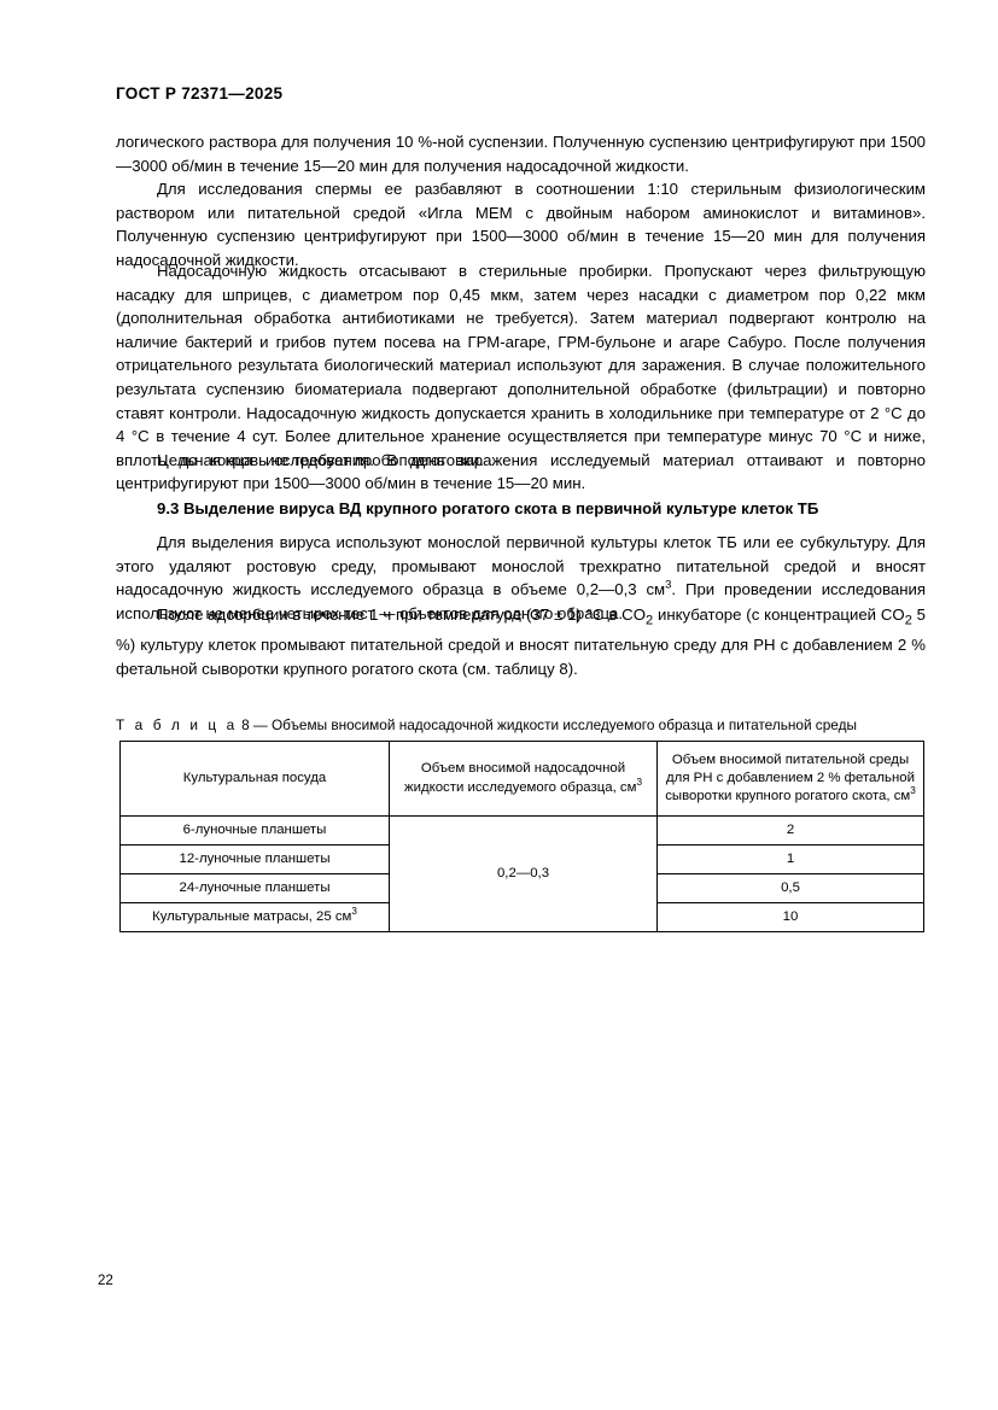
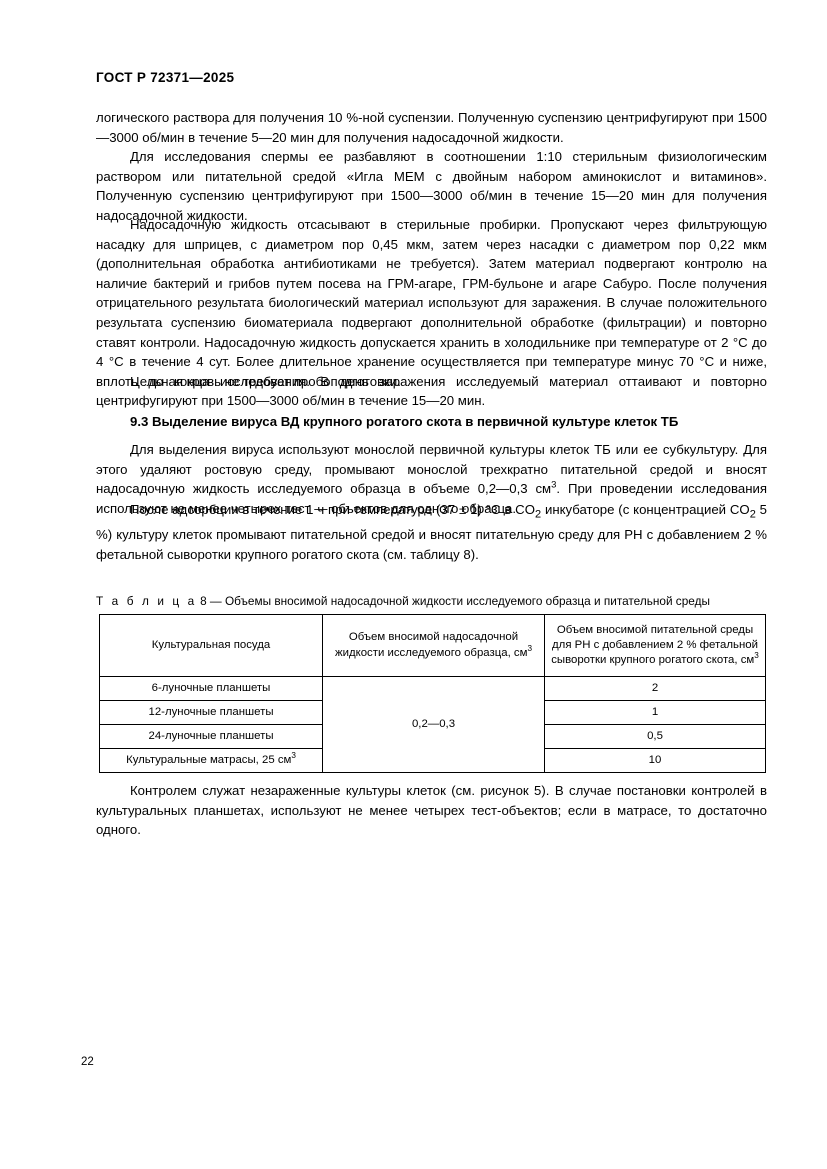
  ГОСТ Р 72371—2025
- логического раствора для получения 10 %-ной суспензии. Полученную суспензию центрифугируют при 1500—3000 об/мин в течение 15—20 мин для получения надосадочной жидкости.
+ логического раствора для получения 10 %-ной суспензии. Полученную суспензию центрифугируют при 1500—3000 об/мин в течение 5—20 мин для получения надосадочной жидкости.
  Для исследования спермы ее разбавляют в соотношении 1:10 стерильным физиологическим раствором или питательной средой «Игла МЕМ с двойным набором аминокислот и витаминов». Полученную суспензию центрифугируют при 1500—3000 об/мин в течение 15—20 мин для получения надосадочной жидкости.
  Надосадочную жидкость отсасывают в стерильные пробирки. Пропускают через фильтрующую насадку для шприцев, с диаметром пор 0,45 мкм, затем через насадки с диаметром пор 0,22 мкм (дополнительная обработка антибиотиками не требуется). Затем материал подвергают контролю на наличие бактерий и грибов путем посева на ГРМ-агаре, ГРМ-бульоне и агаре Сабуро. После получения отрицательного результата биологический материал используют для заражения. В случае положительного результата суспензию биоматериала подвергают дополнительной обработке (фильтрации) и повторно ставят контроли. Надосадочную жидкость допускается хранить в холодильнике при температуре от 2 °С до 4 °С в течение 4 сут. Более длительное хранение осуществляется при температуре минус 70 °С и ниже, вплоть до конца исследования. В день заражения исследуемый материал оттаивают и повторно центрифугируют при 1500—3000 об/мин в течение 15—20 мин.
  Цельная кровь не требует пробоподготовки.
  9.3 Выделение вируса ВД крупного рогатого скота в первичной культуре клеток ТБ
  Для выделения вируса используют монослой первичной культуры клеток ТБ или ее субкультуру. Для этого удаляют ростовую среду, промывают монослой трехкратно питательной средой и вносят надосадочную жидкость исследуемого образца в объеме 0,2—0,3 см3. При проведении исследования используют не менее четырех тест — объектов для одного образца.
  После адсорбции в течение 1 ч при температуре (37 ± 1) °С в CO2 инкубаторе (с концентрацией CO2 5 %) культуру клеток промывают питательной средой и вносят питательную среду для РН с добавлением 2 % фетальной сыворотки крупного рогатого скота (см. таблицу 8).
  Т а б л и ц а 8 — Объемы вносимой надосадочной жидкости исследуемого образца и питательной среды
  Культуральная посуда	Объем вносимой надосадочной жидкости исследуемого образца, см3	Объем вносимой питательной среды для РН с добавлением 2 % фетальной сыворотки крупного рогатого скота, см3
  6-луночные планшеты	0,2—0,3	2
  12-луночные планшеты	1
  24-луночные планшеты	0,5
  Культуральные матрасы, 25 см3	10
+ Контролем служат незараженные культуры клеток (см. рисунок 5). В случае постановки контролей в культуральных планшетах, используют не менее четырех тест-объектов; если в матрасе, то достаточно одного.
  22
